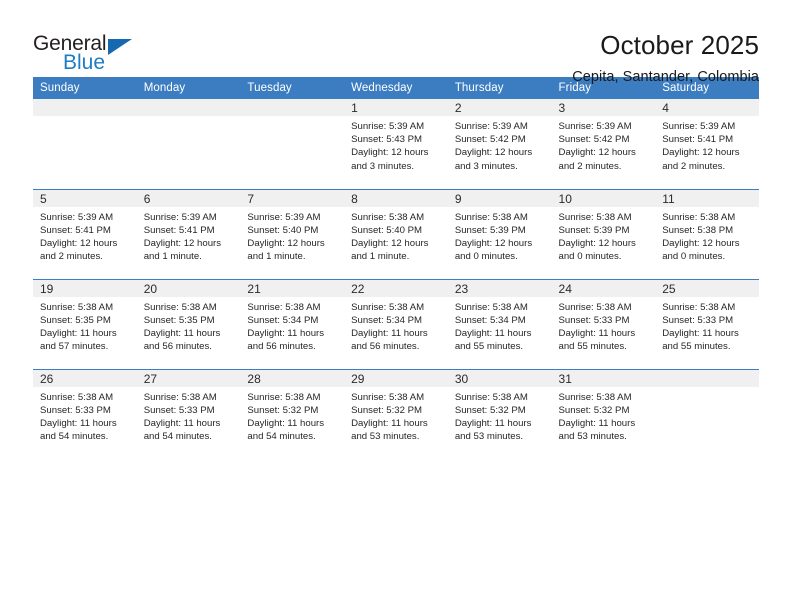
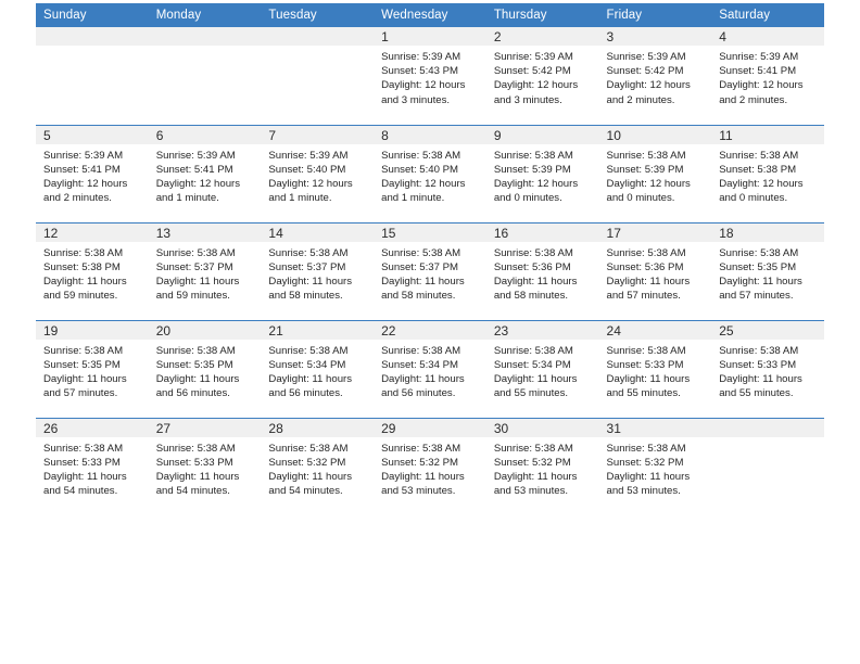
- General
- Blue
- October 2025
- Cepita, Santander, Colombia
  Sunday	Monday	Tuesday	Wednesday	Thursday	Friday	Saturday
  			1Sunrise: 5:39 AMSunset: 5:43 PMDaylight: 12 hours and 3 minutes.	2Sunrise: 5:39 AMSunset: 5:42 PMDaylight: 12 hours and 3 minutes.	3Sunrise: 5:39 AMSunset: 5:42 PMDaylight: 12 hours and 2 minutes.	4Sunrise: 5:39 AMSunset: 5:41 PMDaylight: 12 hours and 2 minutes.
  5Sunrise: 5:39 AMSunset: 5:41 PMDaylight: 12 hours and 2 minutes.	6Sunrise: 5:39 AMSunset: 5:41 PMDaylight: 12 hours and 1 minute.	7Sunrise: 5:39 AMSunset: 5:40 PMDaylight: 12 hours and 1 minute.	8Sunrise: 5:38 AMSunset: 5:40 PMDaylight: 12 hours and 1 minute.	9Sunrise: 5:38 AMSunset: 5:39 PMDaylight: 12 hours and 0 minutes.	10Sunrise: 5:38 AMSunset: 5:39 PMDaylight: 12 hours and 0 minutes.	11Sunrise: 5:38 AMSunset: 5:38 PMDaylight: 12 hours and 0 minutes.
+ 12Sunrise: 5:38 AMSunset: 5:38 PMDaylight: 11 hours and 59 minutes.	13Sunrise: 5:38 AMSunset: 5:37 PMDaylight: 11 hours and 59 minutes.	14Sunrise: 5:38 AMSunset: 5:37 PMDaylight: 11 hours and 58 minutes.	15Sunrise: 5:38 AMSunset: 5:37 PMDaylight: 11 hours and 58 minutes.	16Sunrise: 5:38 AMSunset: 5:36 PMDaylight: 11 hours and 58 minutes.	17Sunrise: 5:38 AMSunset: 5:36 PMDaylight: 11 hours and 57 minutes.	18Sunrise: 5:38 AMSunset: 5:35 PMDaylight: 11 hours and 57 minutes.
  19Sunrise: 5:38 AMSunset: 5:35 PMDaylight: 11 hours and 57 minutes.	20Sunrise: 5:38 AMSunset: 5:35 PMDaylight: 11 hours and 56 minutes.	21Sunrise: 5:38 AMSunset: 5:34 PMDaylight: 11 hours and 56 minutes.	22Sunrise: 5:38 AMSunset: 5:34 PMDaylight: 11 hours and 56 minutes.	23Sunrise: 5:38 AMSunset: 5:34 PMDaylight: 11 hours and 55 minutes.	24Sunrise: 5:38 AMSunset: 5:33 PMDaylight: 11 hours and 55 minutes.	25Sunrise: 5:38 AMSunset: 5:33 PMDaylight: 11 hours and 55 minutes.
  26Sunrise: 5:38 AMSunset: 5:33 PMDaylight: 11 hours and 54 minutes.	27Sunrise: 5:38 AMSunset: 5:33 PMDaylight: 11 hours and 54 minutes.	28Sunrise: 5:38 AMSunset: 5:32 PMDaylight: 11 hours and 54 minutes.	29Sunrise: 5:38 AMSunset: 5:32 PMDaylight: 11 hours and 53 minutes.	30Sunrise: 5:38 AMSunset: 5:32 PMDaylight: 11 hours and 53 minutes.	31Sunrise: 5:38 AMSunset: 5:32 PMDaylight: 11 hours and 53 minutes.
